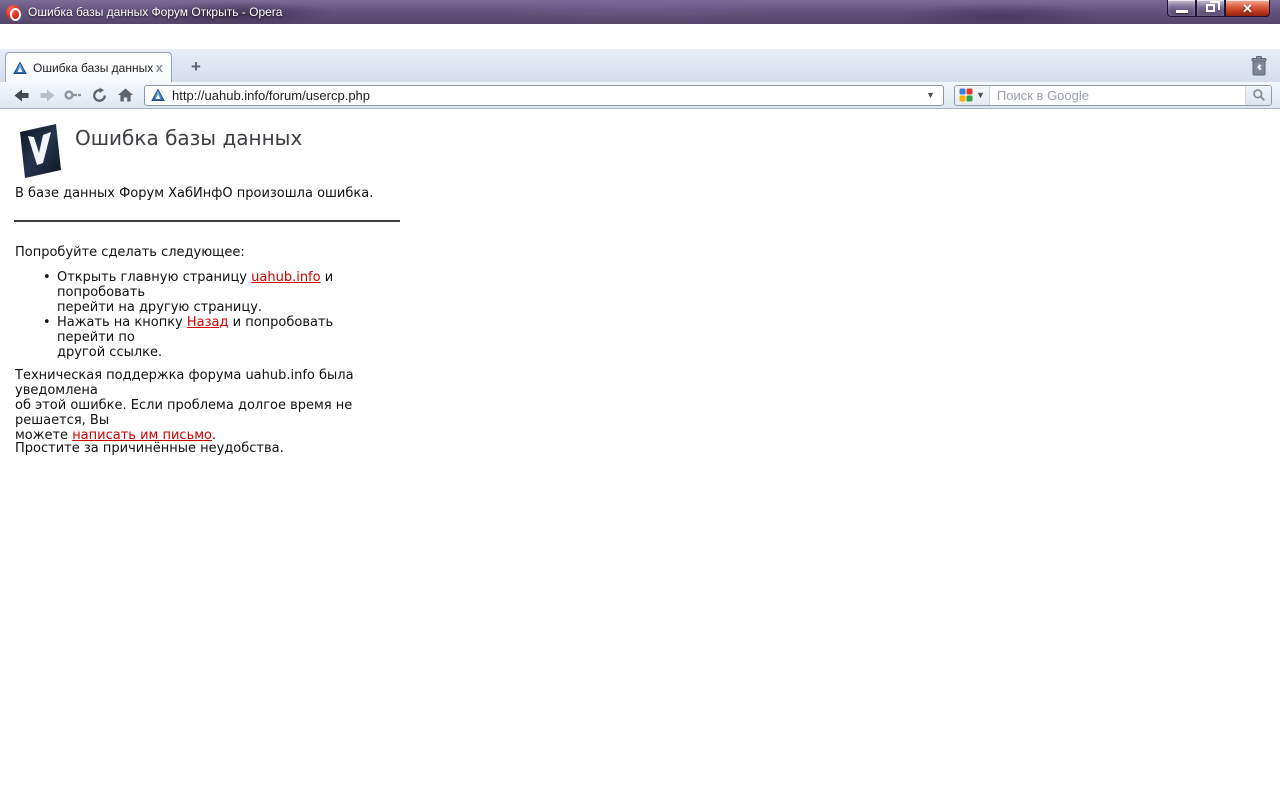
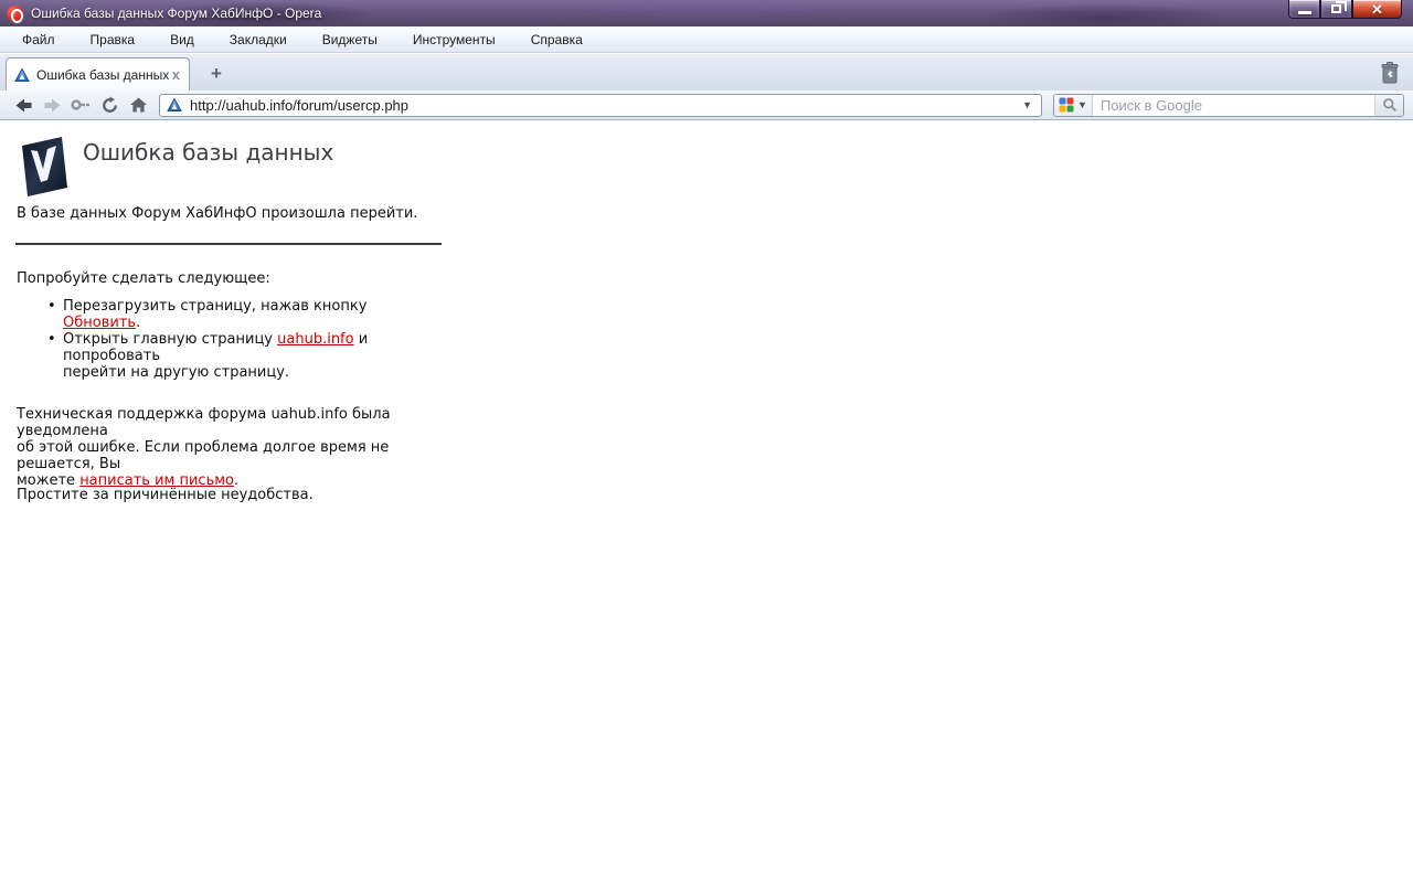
- Ошибка базы данных Форум Открыть - Opera
+ Ошибка базы данных Форум ХабИнфО - Opera
  ✕
+ Файл
+ Правка
+ Вид
+ Закладки
+ Виджеты
+ Инструменты
+ Справка
  Ошибка базы данных
  x
  +
  http://uahub.info/forum/usercp.php
  ▼
  ▼
  Поиск в Google
  Ошибка базы данных
- В базе данных Форум ХабИнфО произошла ошибка.
+ В базе данных Форум ХабИнфО произошла перейти.
  Попробуйте сделать следующее:
+ Перезагрузить страницу, нажав кнопку Обновить.
  Открыть главную страницу uahub.info и попробовать
  перейти на другую страницу.
- Нажать на кнопку Назад и попробовать перейти по
- другой ссылке.
  Техническая поддержка форума uahub.info была уведомлена
  об этой ошибке. Если проблема долгое время не решается, Вы
  можете написать им письмо.
  Простите за причинённые неудобства.
